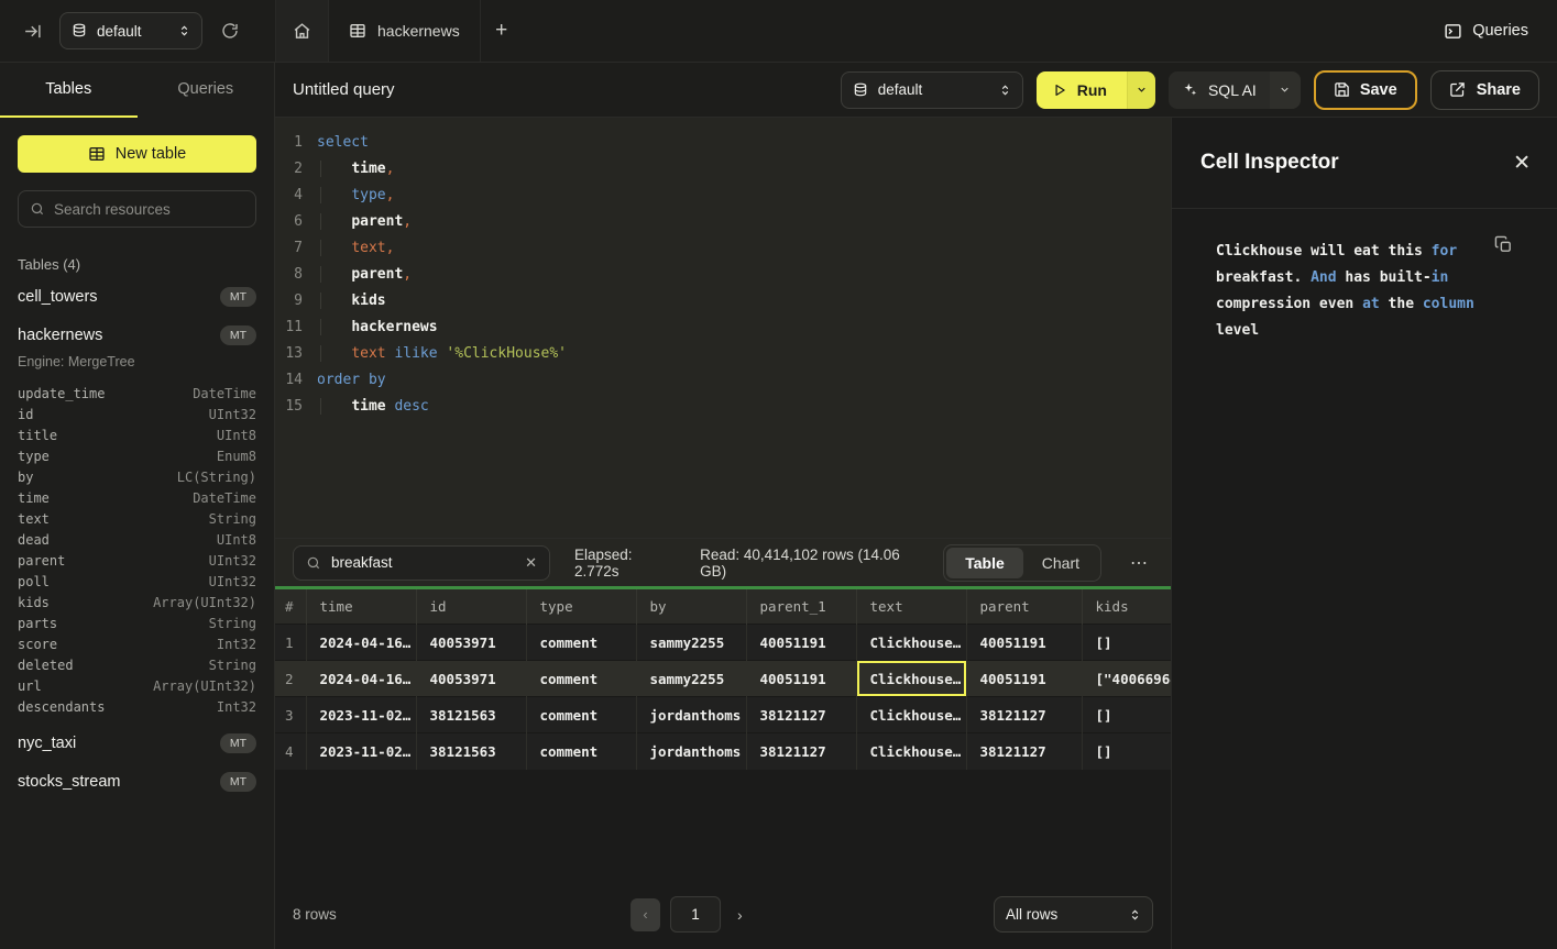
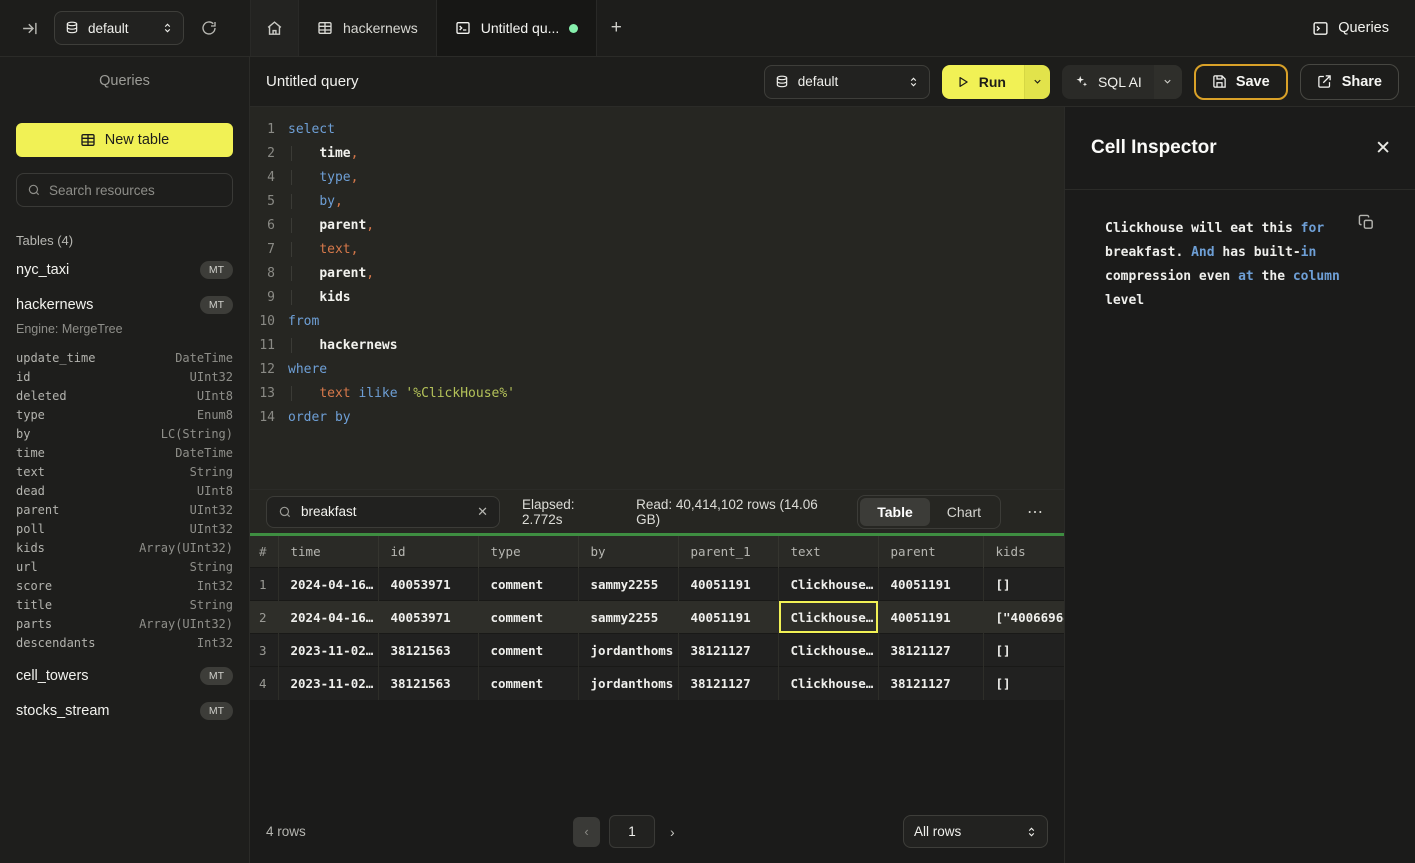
  default
  hackernews
+ Untitled qu...
  +
  Queries
- Tables
  Queries
  New table
  Search resources
  Tables (4)
- cell_towers
+ nyc_taxi
  MT
  hackernews
  MT
  Engine: MergeTree
  update_time
  DateTime
  id
  UInt32
- title
+ deleted
  UInt8
  type
  Enum8
  by
  LC(String)
  time
  DateTime
  text
  String
  dead
  UInt8
  parent
  UInt32
  poll
  UInt32
  kids
  Array(UInt32)
- parts
+ url
  String
  score
  Int32
- deleted
+ title
  String
- url
+ parts
  Array(UInt32)
  descendants
  Int32
- nyc_taxi
+ cell_towers
  MT
  stocks_stream
  MT
  Untitled query
  default
  Run
  SQL AI
  Save
  Share
  1
  select
  2
  time,
  4
  type,
+ 5
+ by,
  6
  parent,
  7
  text,
  8
  parent,
  9
  kids
+ 10
+ from
  11
  hackernews
+ 12
+ where
  13
  text ilike '%ClickHouse%'
  14
  order by
- 15
- time desc
  breakfast
  ✕
  Elapsed: 2.772s
  Read: 40,414,102 rows (14.06 GB)
  Table
  Chart
  ⋯
  #	time	id	type	by	parent_1	text	parent	kids
  1	2024-04-16…	40053971	comment	sammy2255	40051191	Clickhouse…	40051191	[]
  2	2024-04-16…	40053971	comment	sammy2255	40051191	Clickhouse…	40051191	["4006696
  3	2023-11-02…	38121563	comment	jordanthoms	38121127	Clickhouse…	38121127	[]
  4	2023-11-02…	38121563	comment	jordanthoms	38121127	Clickhouse…	38121127	[]
- 8 rows
+ 4 rows
  ‹
  1
  ›
  All rows
  Cell Inspector
  ✕
  Clickhouse will eat this for breakfast. And has built-in compression even at the column level
